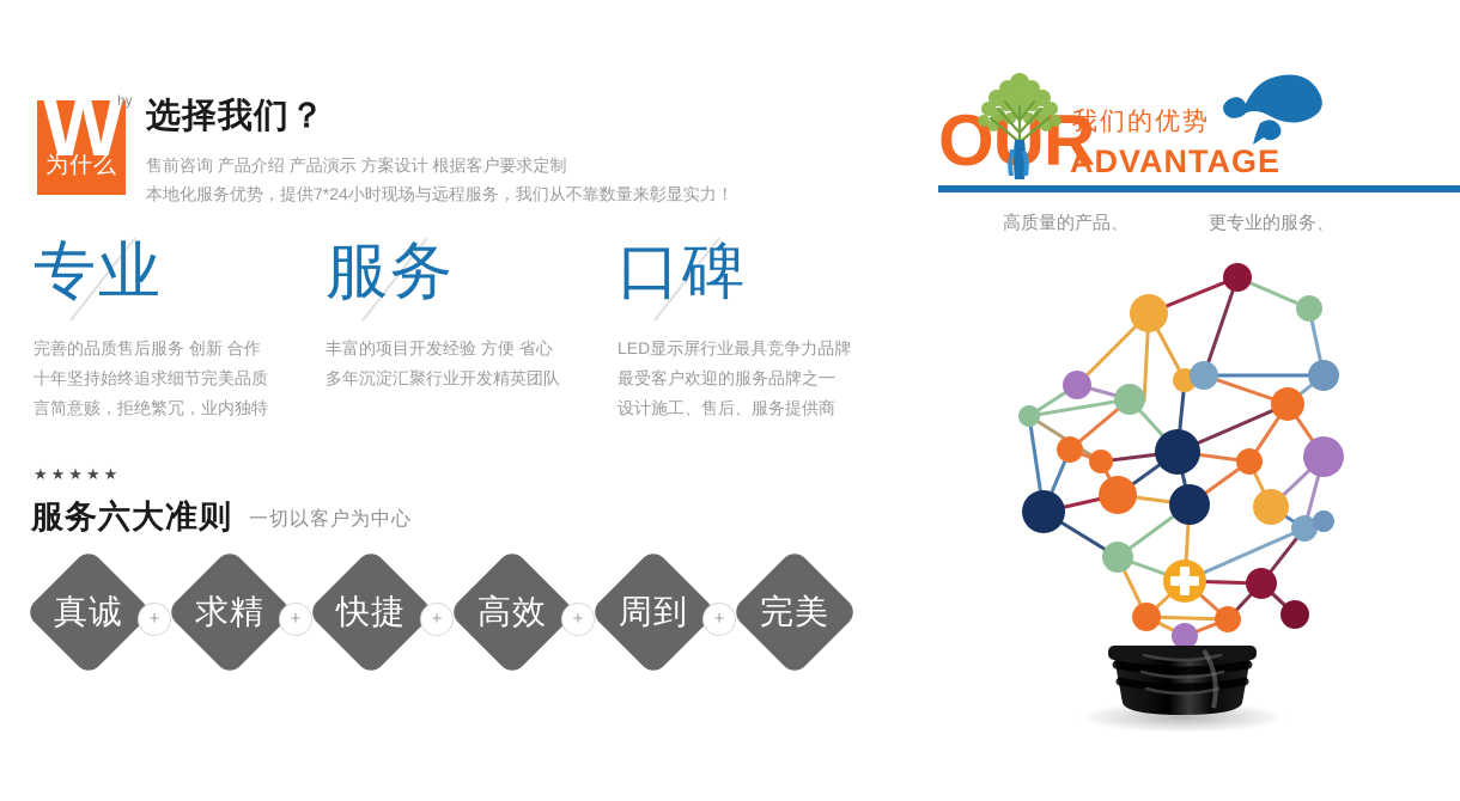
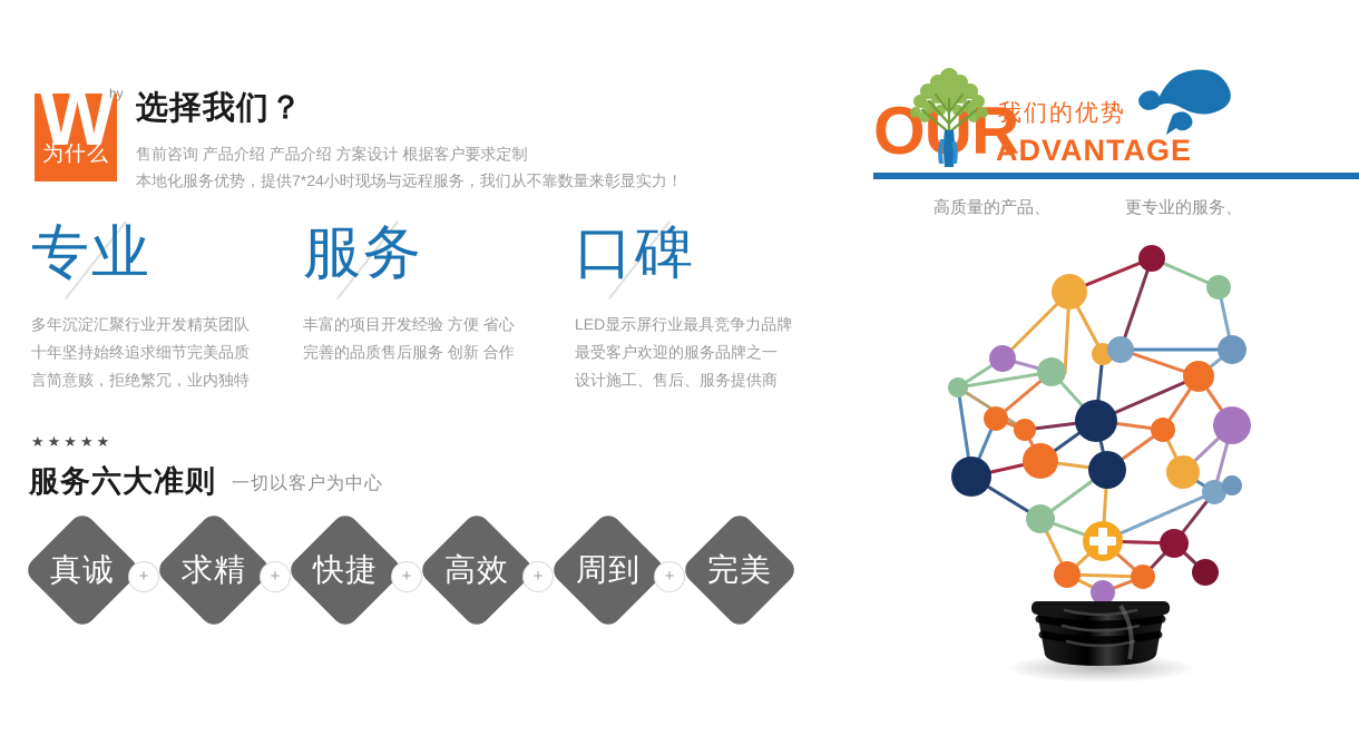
  W
  hy
  为什么
  选择我们？
- 售前咨询 产品介绍 产品演示 方案设计 根据客户要求定制
+ 售前咨询 产品介绍 产品介绍 方案设计 根据客户要求定制
  本地化服务优势，提供7*24小时现场与远程服务，我们从不靠数量来彰显实力！
  专业
- 完善的品质售后服务 创新 合作
+ 多年沉淀汇聚行业开发精英团队
  十年坚持始终追求细节完美品质
  言简意赅，拒绝繁冗，业内独特
  服务
  丰富的项目开发经验 方便 省心
- 多年沉淀汇聚行业开发精英团队
+ 完善的品质售后服务 创新 合作
  口碑
  LED显示屏行业最具竞争力品牌
  最受客户欢迎的服务品牌之一
  设计施工、售后、服务提供商
  ★★★★★
  服务六大准则
  一切以客户为中心
  真诚
  +
  求精
  +
  快捷
  +
  高效
  +
  周到
  +
  完美
  我们的优势
  ADVANTAGE
  高质量的产品、
  更专业的服务、
